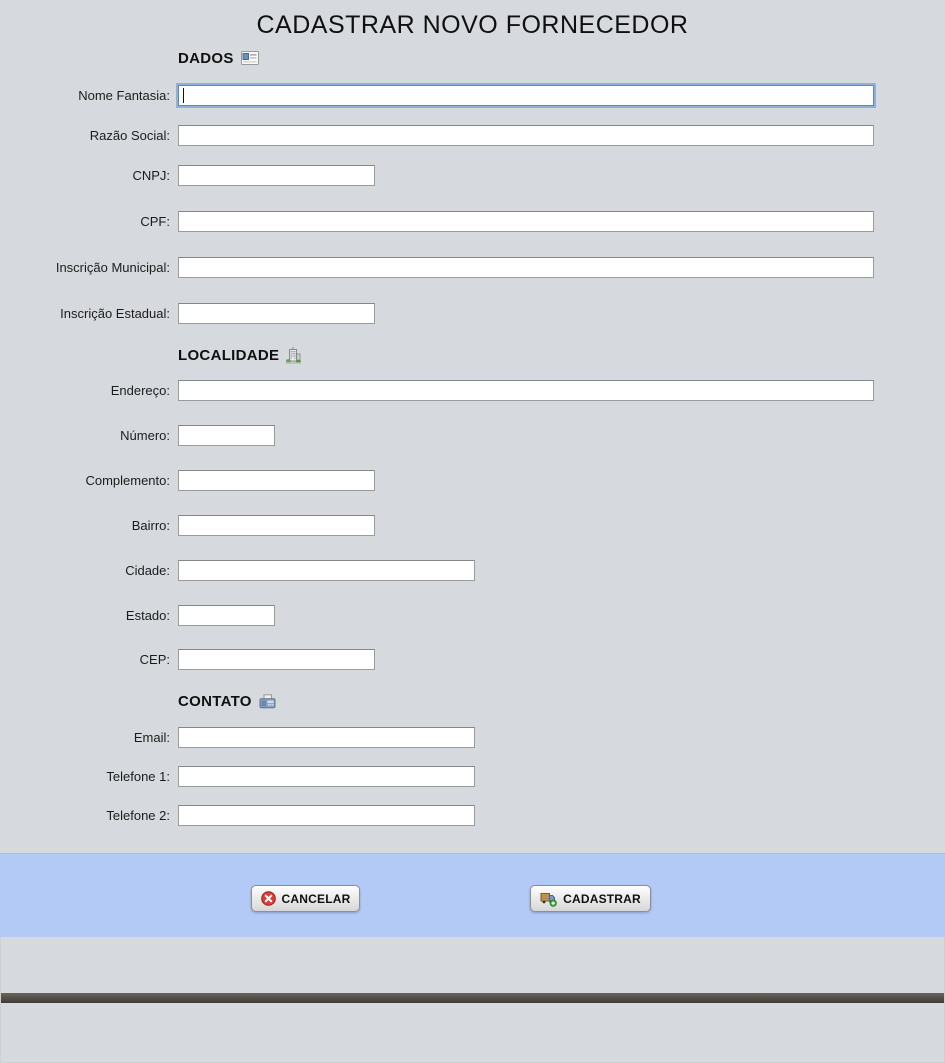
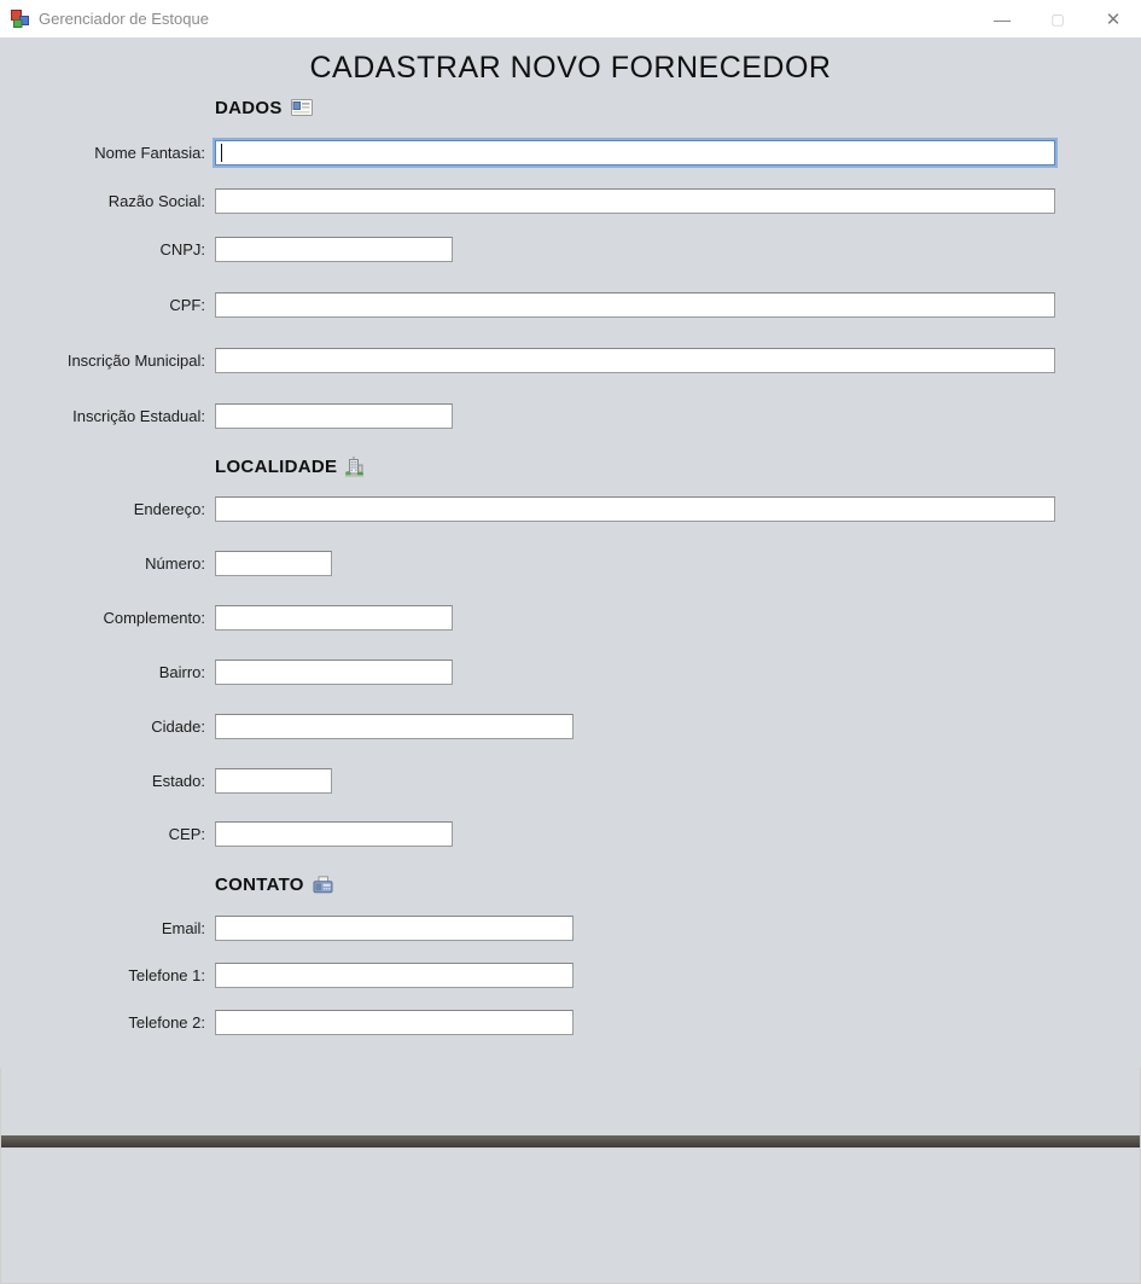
+ Gerenciador de Estoque
+ —
+ ▢
+ ✕
  CADASTRAR NOVO FORNECEDOR
  DADOS
  Nome Fantasia:
  Razão Social:
  CNPJ:
  CPF:
  Inscrição Municipal:
  Inscrição Estadual:
  LOCALIDADE
  Endereço:
  Número:
  Complemento:
  Bairro:
  Cidade:
  Estado:
  CEP:
  CONTATO
  Email:
  Telefone 1:
  Telefone 2:
- CANCELAR
- CADASTRAR
